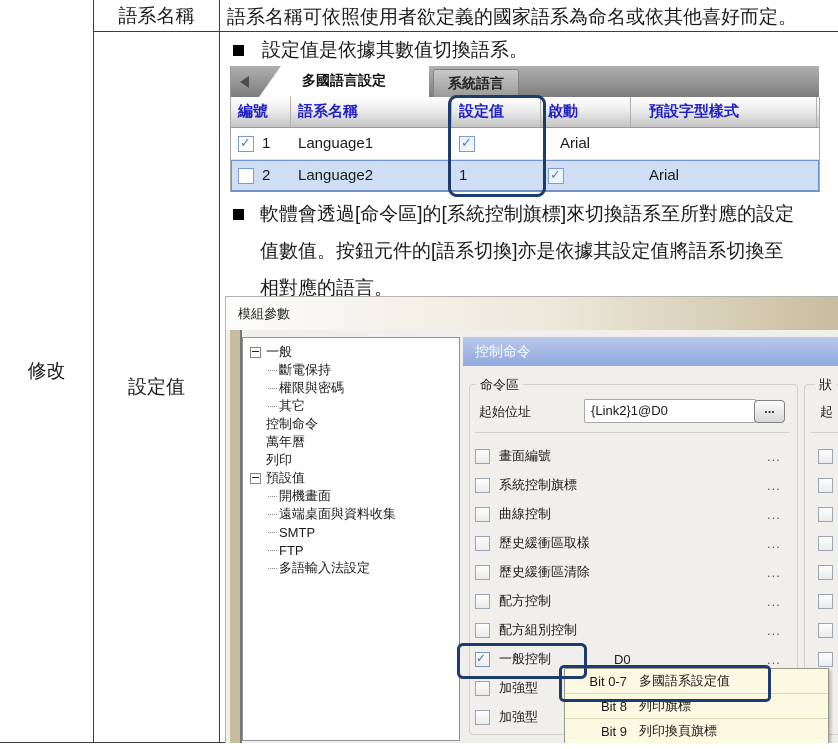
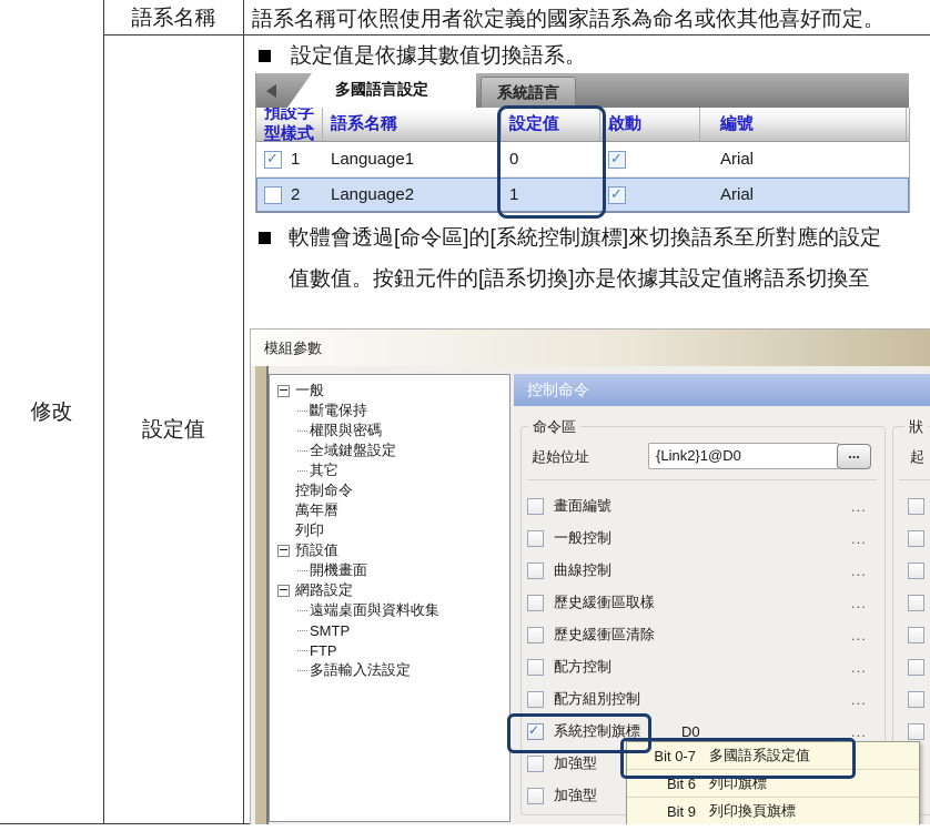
  修改
  語系名稱
  設定值
  語系名稱可依照使用者欲定義的國家語系為命名或依其他喜好而定。
  設定值是依據其數值切換語系。
  多國語言設定
  系統語言
- 編號
+ 預設字型樣式
  語系名稱
  設定值
  啟動
- 預設字型樣式
+ 編號
  1
  Language1
+ 0
  Arial
  2
  Language2
  1
  Arial
  軟體會透過[命令區]的[系統控制旗標]來切換語系至所對應的設定
  值數值。按鈕元件的[語系切換]亦是依據其設定值將語系切換至
- 相對應的語言。
  模組參數
  一般
  斷電保持
  權限與密碼
+ 全域鍵盤設定
  其它
  控制命令
  萬年曆
  列印
  預設值
  開機畫面
+ 網路設定
  遠端桌面與資料收集
  SMTP
  FTP
  多語輸入法設定
  控制命令
  命令區
  起始位址
  {Link2}1@D0
  ...
  畫面編號
  ...
- 系統控制旗標
+ 一般控制
  ...
  曲線控制
  ...
  歷史緩衝區取樣
  ...
  歷史緩衝區清除
  ...
  配方控制
  ...
  配方組別控制
  ...
- 一般控制
+ 系統控制旗標
  D0
  ...
  加強型
  加強型
  狀
  起
  Bit 0-7
  多國語系設定值
- Bit 8
+ Bit 6
  列印旗標
  Bit 9
  列印換頁旗標
